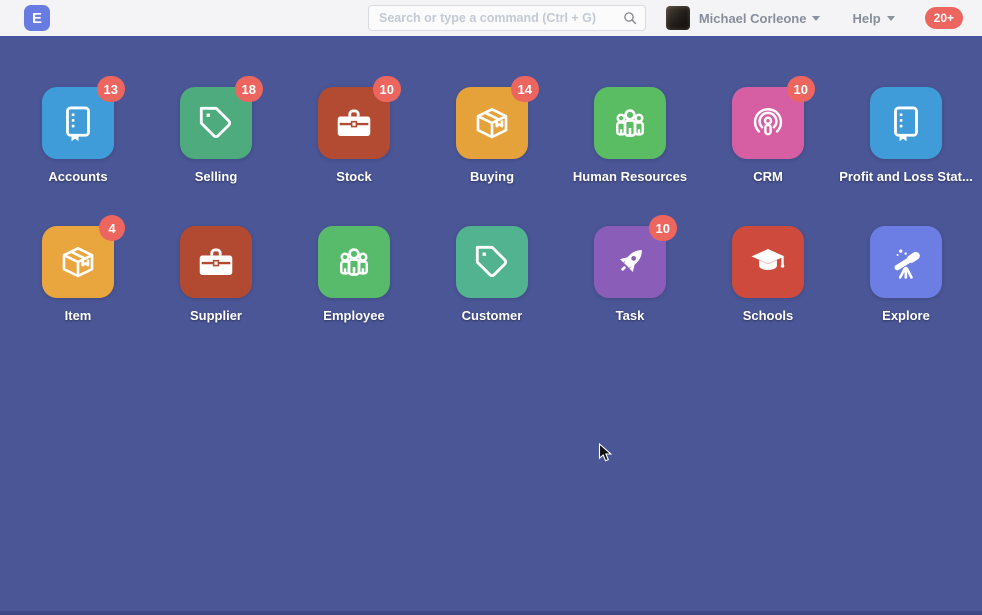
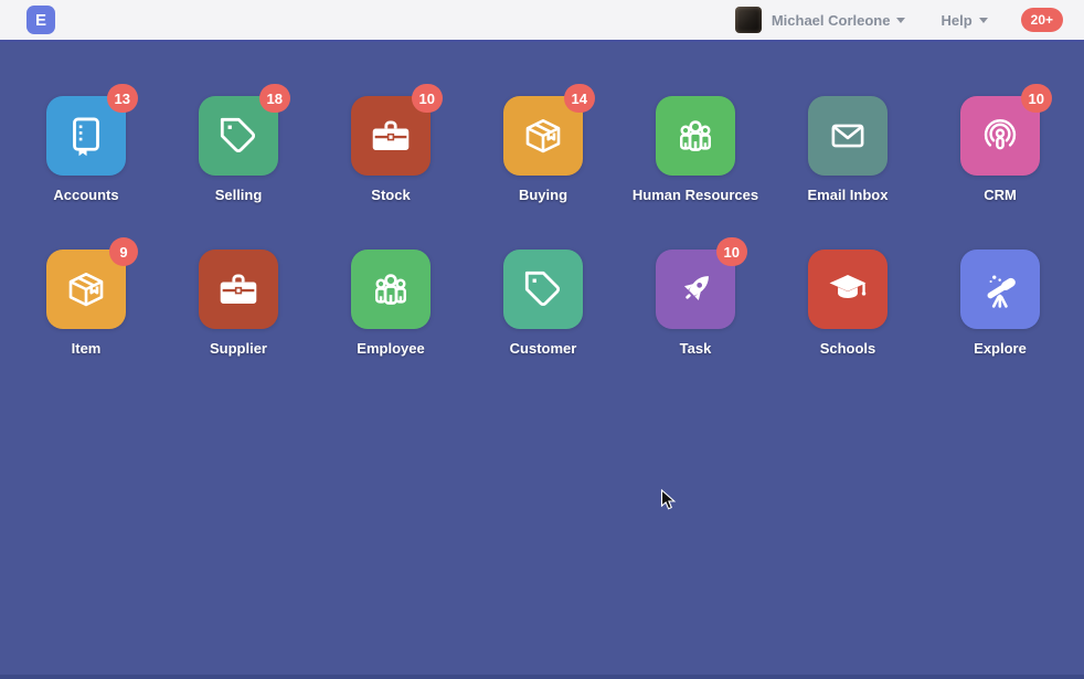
  E
- Search or type a command (Ctrl + G)
  Michael Corleone
  Help
  20+
  13
  Accounts
  18
  Selling
  10
  Stock
  14
  Buying
  Human Resources
+ Email Inbox
  10
  CRM
- Profit and Loss Stat...
- 4
+ 9
  Item
  Supplier
  Employee
  Customer
  10
  Task
  Schools
  Explore
